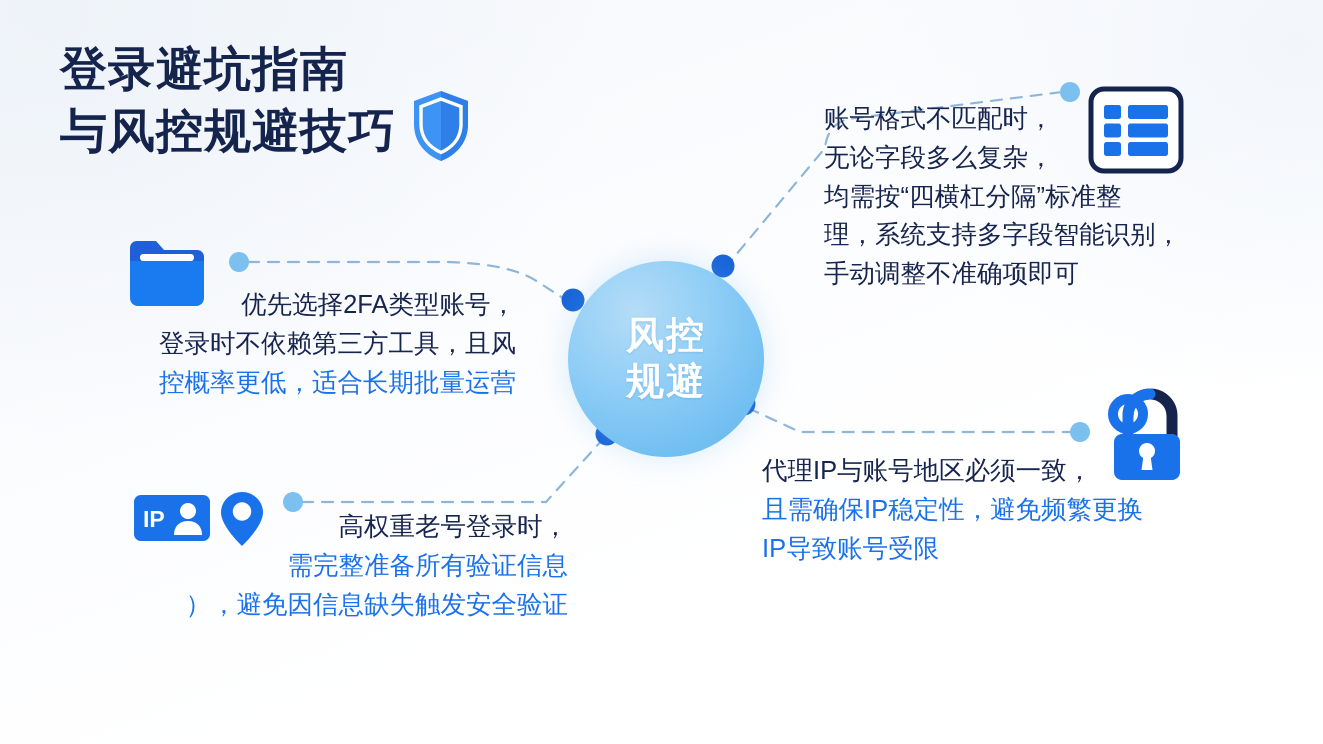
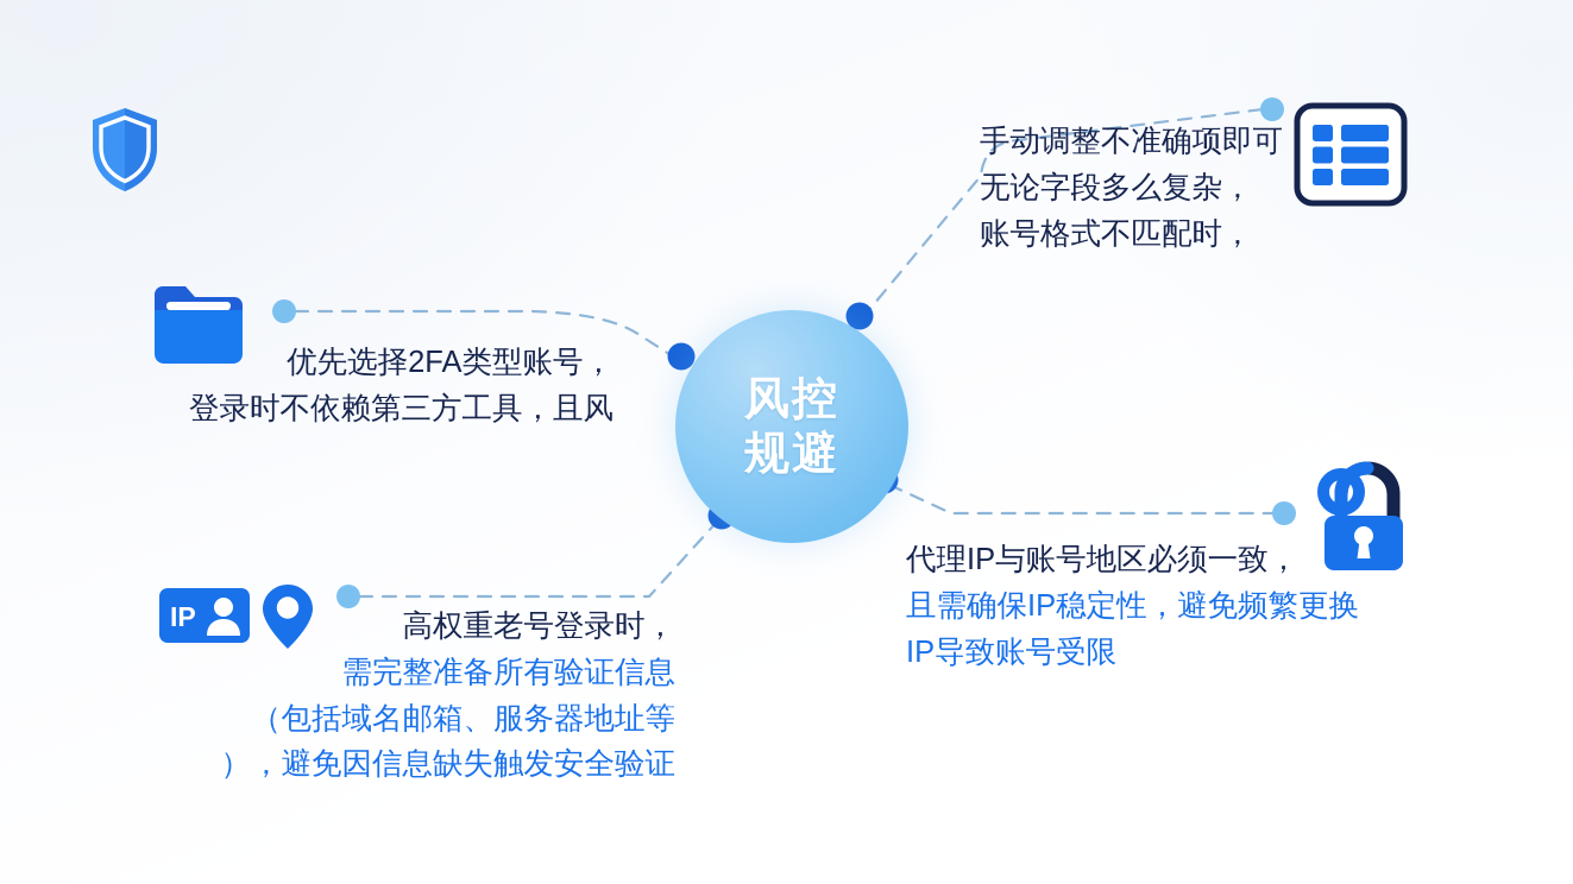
- 登录避坑指南
- 与风控规避技巧
  风控
  规避
- 账号格式不匹配时，
+ 手动调整不准确项即可
  无论字段多么复杂，
- 均需按“四横杠分隔”标准整
- 理，系统支持多字段智能识别，
- 手动调整不准确项即可
+ 账号格式不匹配时，
  优先选择2FA类型账号，
  登录时不依赖第三方工具，且风
- 控概率更低，适合长期批量运营
  高权重老号登录时，
  需完整准备所有验证信息
+ （包括域名邮箱、服务器地址等
  ），避免因信息缺失触发安全验证
  IP
  代理IP与账号地区必须一致，
  且需确保IP稳定性，避免频繁更换
  IP导致账号受限
